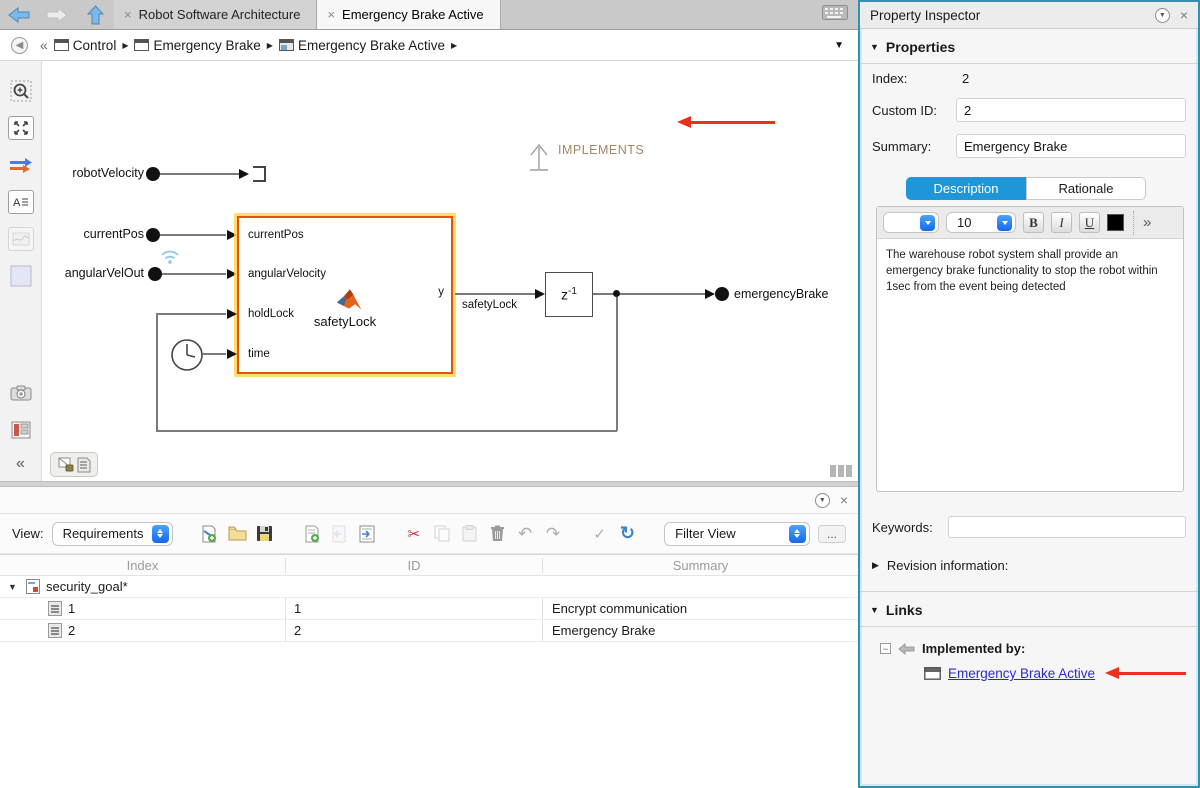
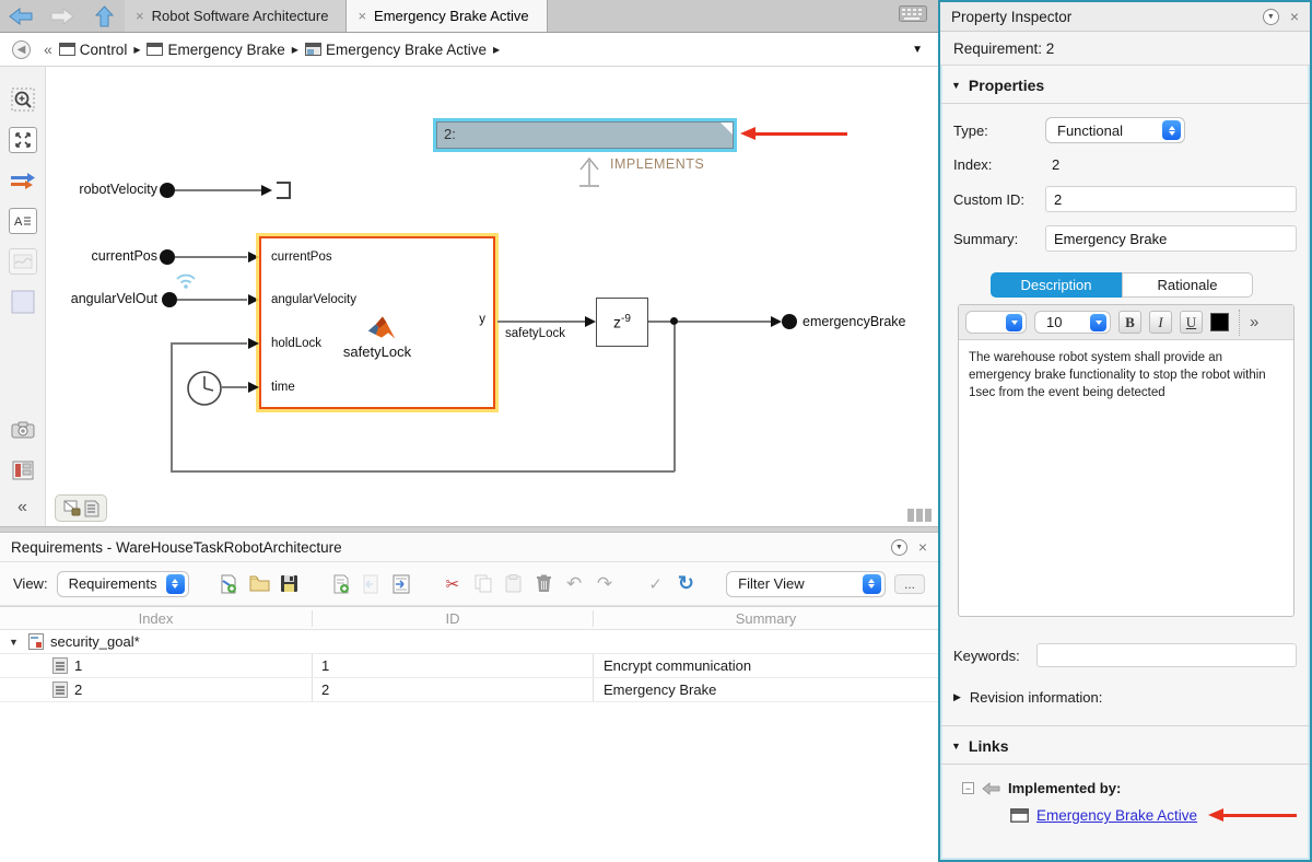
  ×
  Robot Software Architecture
  ×
  Emergency Brake Active
  ◀
  «
  Control
  ▶
  Emergency Brake
  ▶
  Emergency Brake Active
  ▶
  ▼
  A
  «
+ 2:
  IMPLEMENTS
  robotVelocity
  currentPos
  angularVelOut
  currentPos
  angularVelocity
  holdLock
  time
  y
  safetyLock
  safetyLock
- z-1
+ z-9
  emergencyBrake
+ Requirements - WareHouseTaskRobotArchitecture
  ×
  View:
  Requirements
  ✂
  ↶
  ↷
  ✓
  ↻
  Filter View
  ...
  Index
  ID
  Summary
  ▼
  security_goal*
  1
  1
  Encrypt communication
  2
  2
  Emergency Brake
  Property Inspector
  ×
+ Requirement: 2
  ▼
  Properties
+ Type:
+ Functional
  Index:
  2
  Custom ID:
  2
  Summary:
  Emergency Brake
  Description
  Rationale
  10
  B
  I
  U
  »
  The warehouse robot system shall provide an emergency brake functionality to stop the robot within 1sec from the event being detected
  Keywords:
  ▶
  Revision information:
  ▼
  Links
  −
  Implemented by:
  Emergency Brake Active
